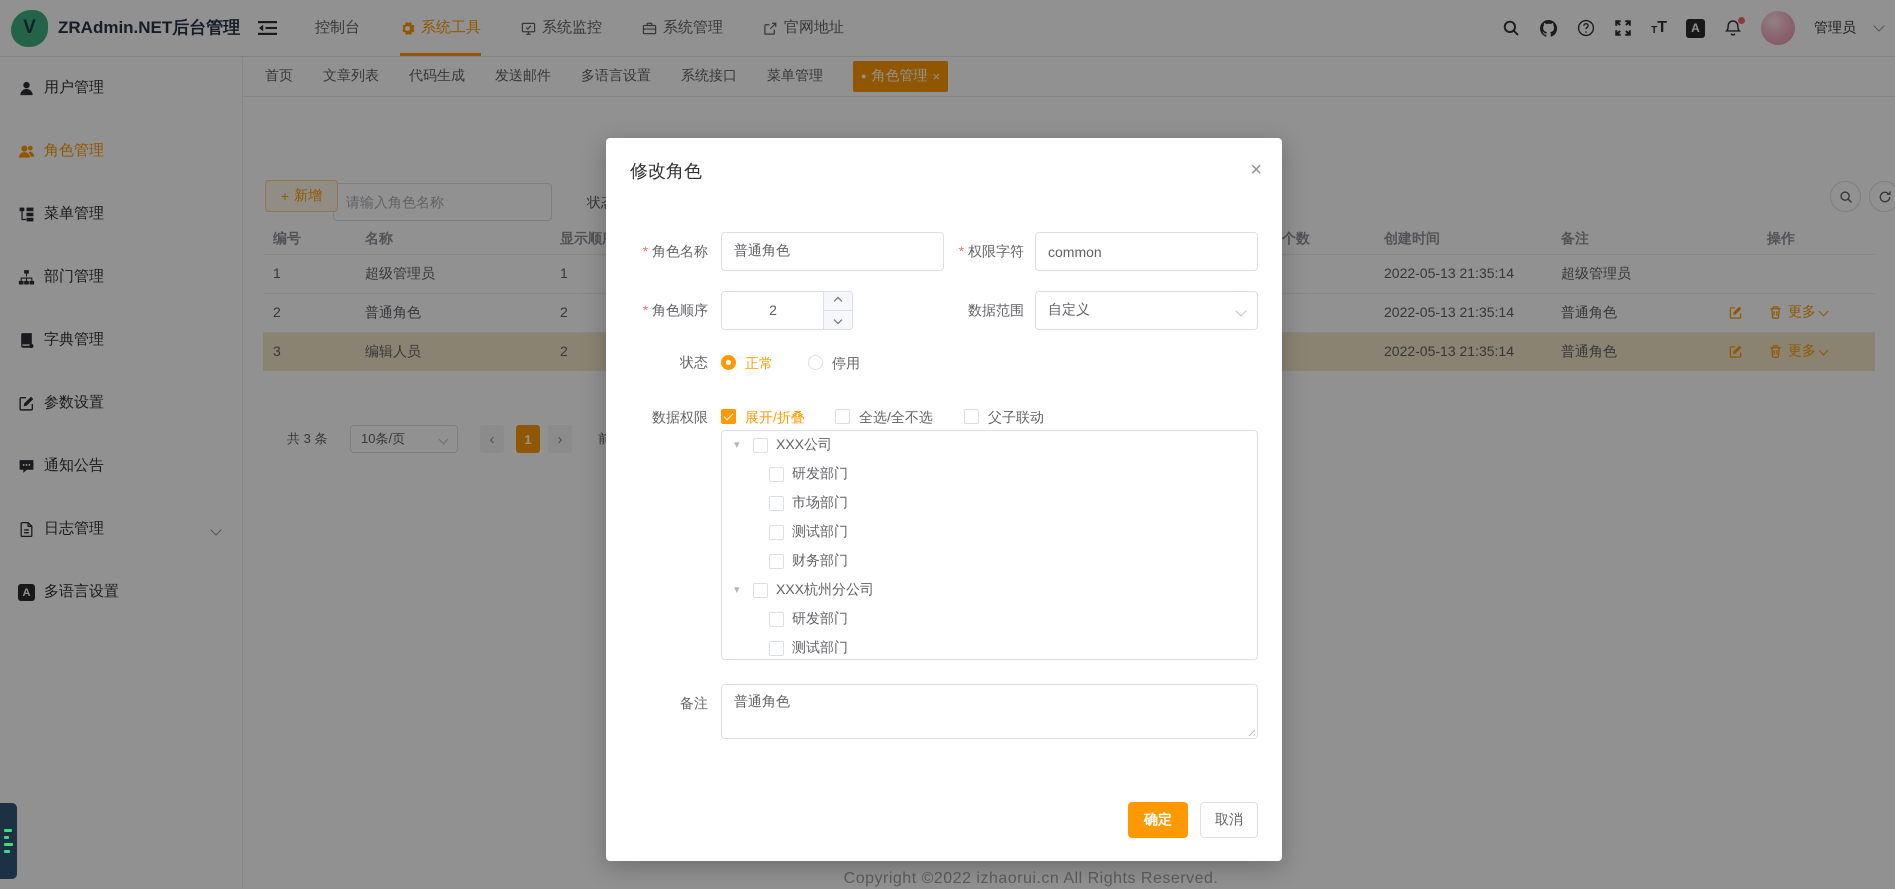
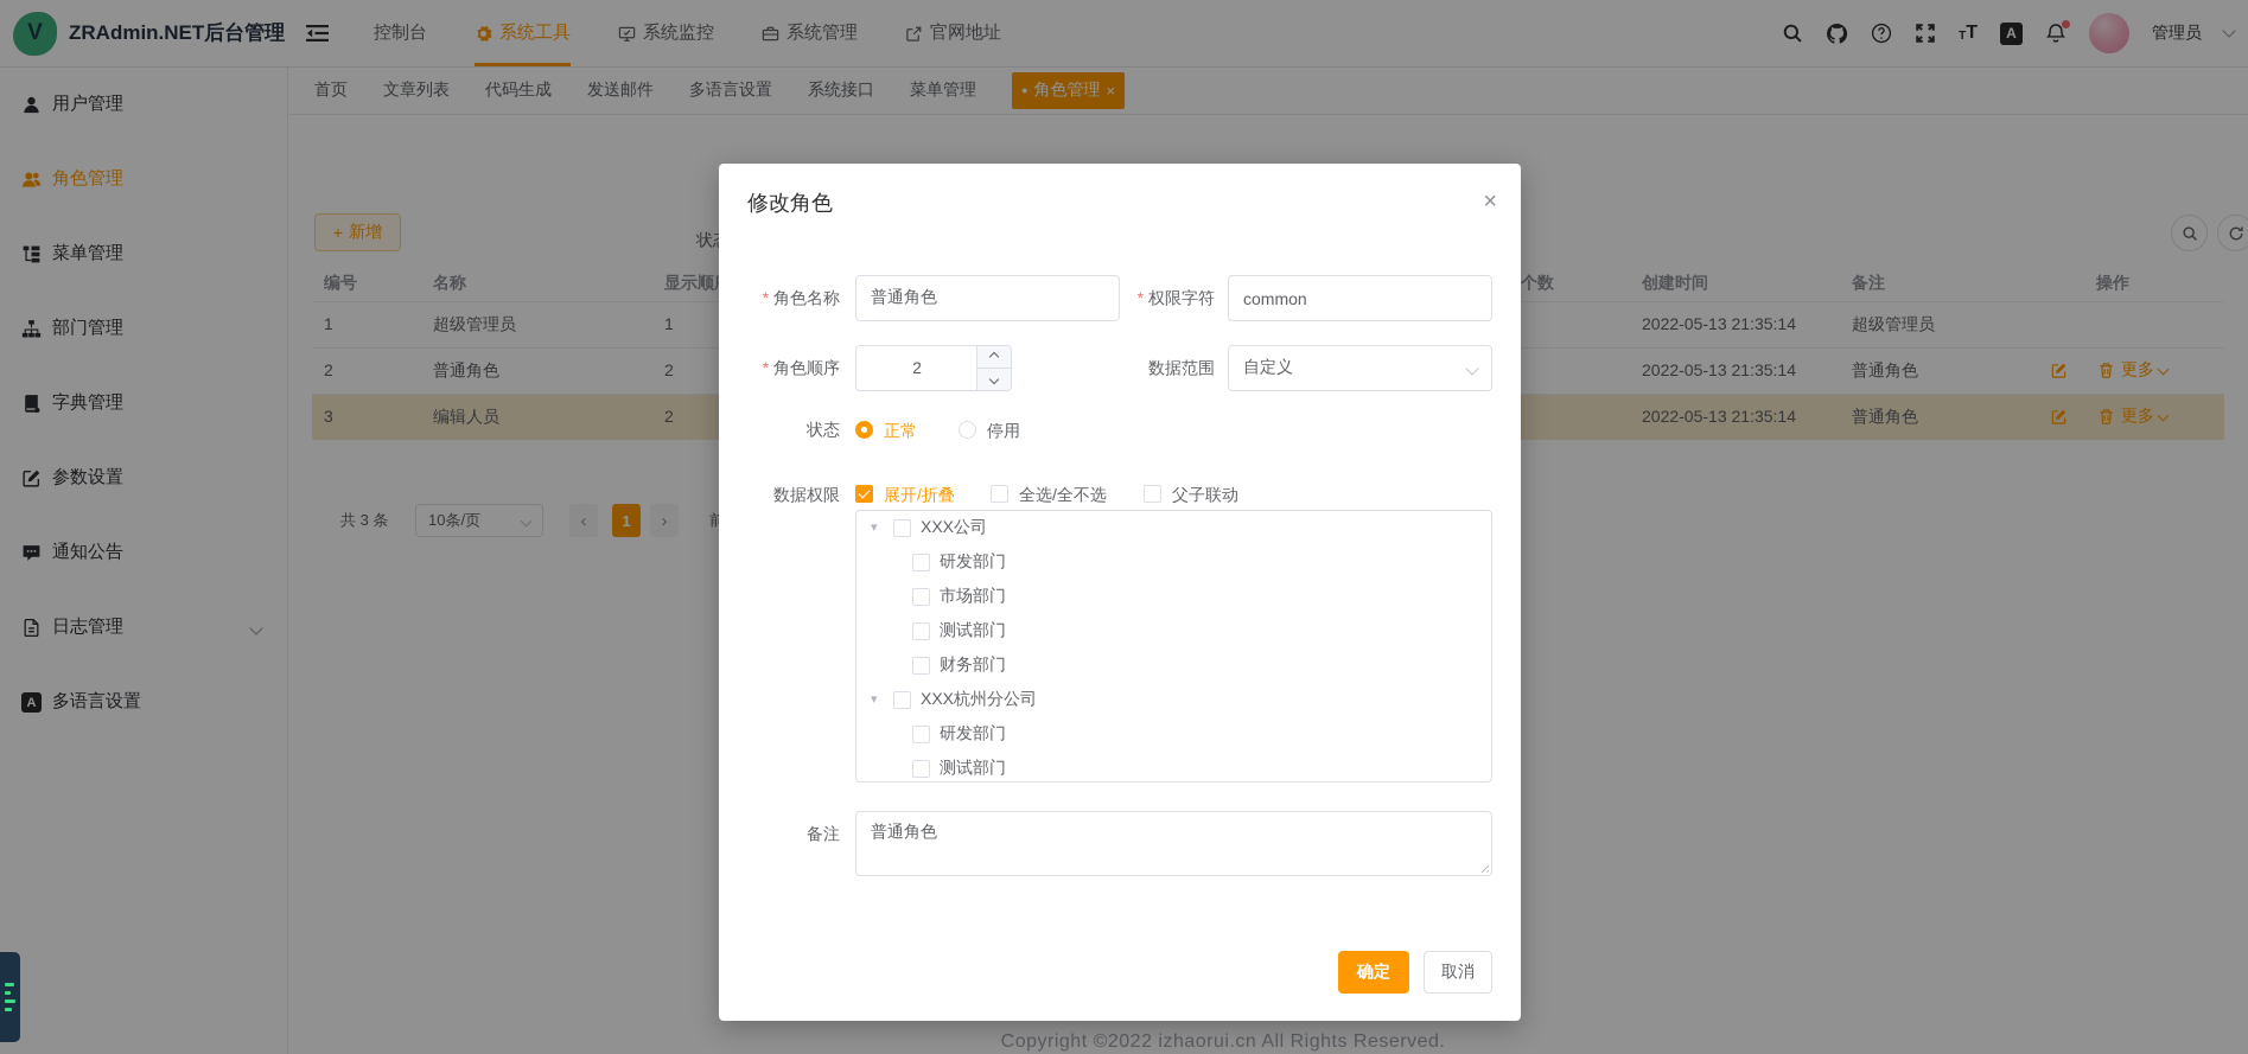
  V
  ZRAdmin.NET后台管理
  控制台
  系统工具
  系统监控
  系统管理
  官网地址
  T
  T
  A
  管理员
  用户管理
  角色管理
  菜单管理
  部门管理
  字典管理
  参数设置
  通知公告
  日志管理
  A
  多语言设置
  首页
  文章列表
  代码生成
  发送邮件
  多语言设置
  系统接口
  菜单管理
  ●
  角色管理
  ×
- 请输入角色名称
  +
  新增
  编号
  名称
  显示顺
  个数
  创建时间
  备注
  操作
  1
  超级管理员
  1
  2022-05-13 21:35:14
  超级管理员
  2
  普通角色
  2
  2022-05-13 21:35:14
  普通角色
  更多
  3
  编辑人员
  2
  2022-05-13 21:35:14
  普通角色
  更多
  共 3 条
  10条/页
  ‹
  1
  ›
  前
  Copyright ©2022 izhaorui.cn All Rights Reserved.
  修改角色
  ×
  角色名称
  普通角色
  权限字符
  common
  角色顺序
  2
  数据范围
  自定义
  状态
  正常
  停用
  数据权限
  展开/折叠
  全选/全不选
  父子联动
  ▾
  XXX公司
  研发部门
  市场部门
  测试部门
  财务部门
  ▾
  XXX杭州分公司
  研发部门
  测试部门
  备注
  普通角色
  确定
  取消
